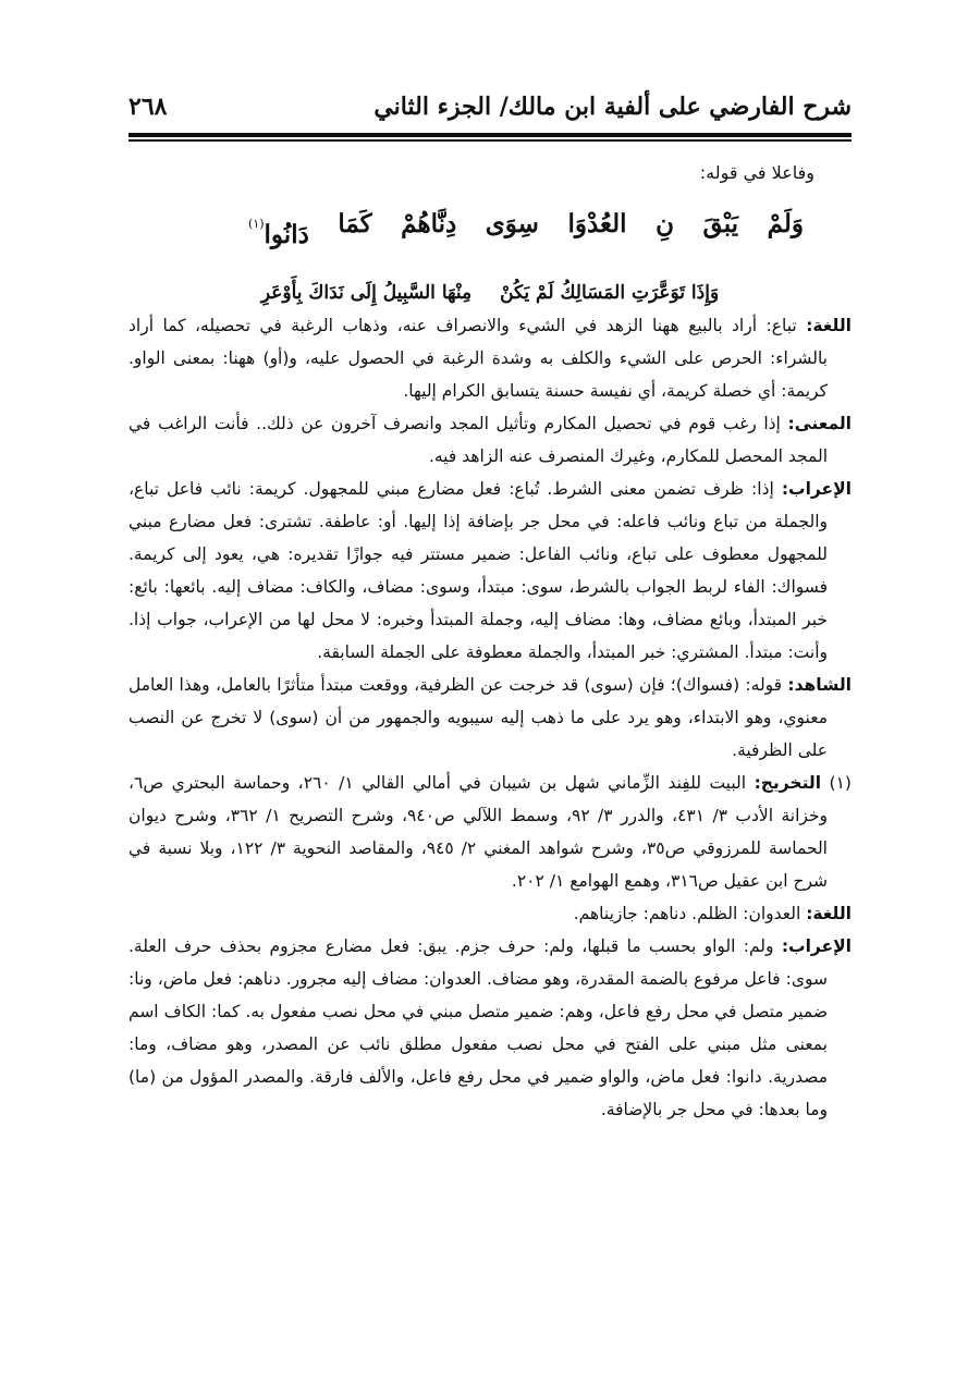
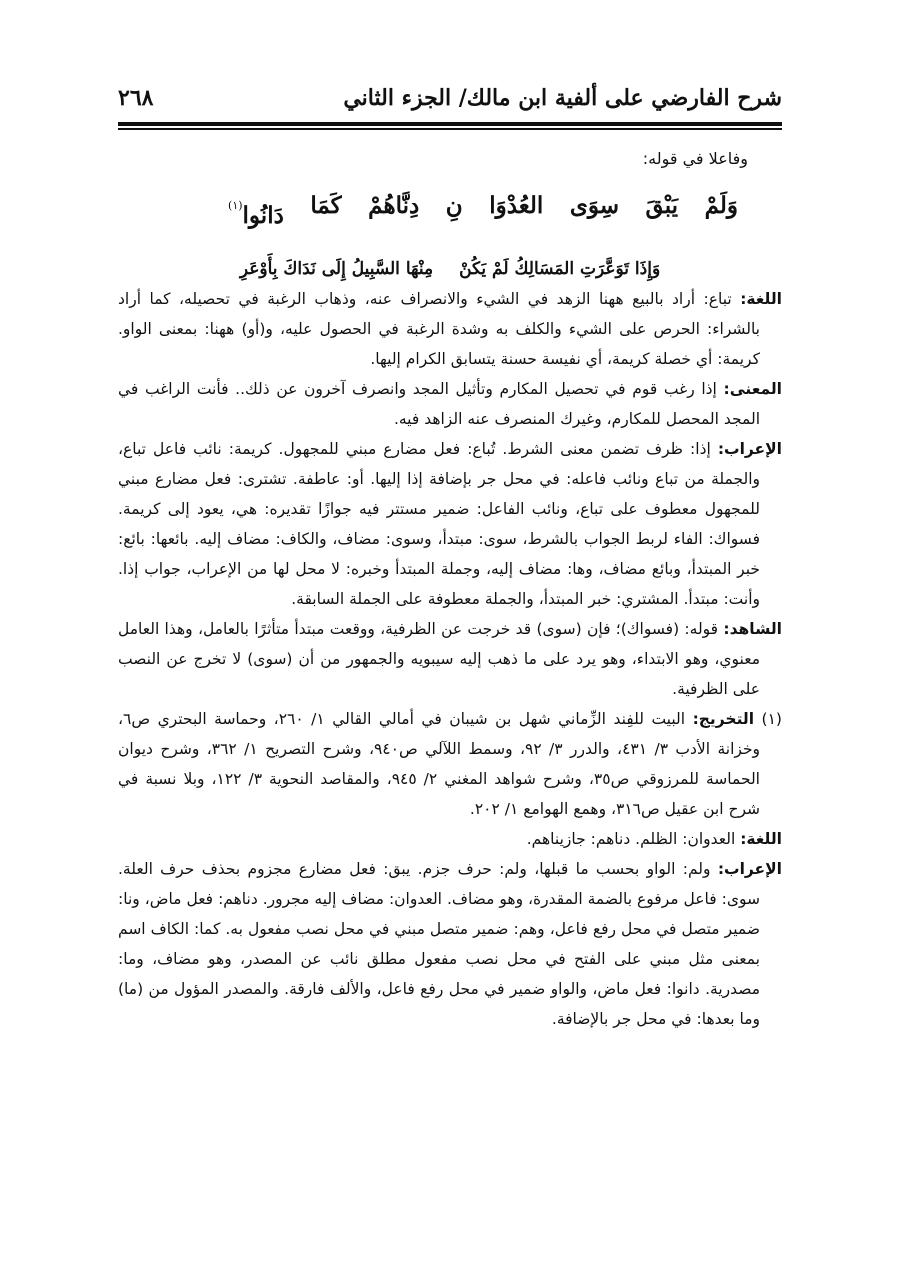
  شرح الفارضي على ألفية ابن مالك/ الجزء الثاني
  ٢٦٨
  وفاعلا في قوله:
  وَلَمْ
  يَبْقَ
- نِ
+ سِوَى
  العُدْوَا
- سِوَى
+ نِ
  دِنَّاهُمْ
  كَمَا
  دَانُوا(١)
  وَإِذَا تَوَعَّرَتِ المَسَالِكُ لَمْ يَكُنْ
  مِنْهَا السَّبِيلُ إِلَى نَدَاكَ بِأَوْعَرِ
  اللغة: تباع: أراد بالبيع ههنا الزهد في الشيء والانصراف عنه، وذهاب الرغبة في تحصيله، كما أراد بالشراء: الحرص على الشيء والكلف به وشدة الرغبة في الحصول عليه، و(أو) ههنا: بمعنى الواو. كريمة: أي خصلة كريمة، أي نفيسة حسنة يتسابق الكرام إليها.
  المعنى: إذا رغب قوم في تحصيل المكارم وتأثيل المجد وانصرف آخرون عن ذلك.. فأنت الراغب في المجد المحصل للمكارم، وغيرك المنصرف عنه الزاهد فيه.
  الإعراب: إذا: ظرف تضمن معنى الشرط. تُباع: فعل مضارع مبني للمجهول. كريمة: نائب فاعل تباع، والجملة من تباع ونائب فاعله: في محل جر بإضافة إذا إليها. أو: عاطفة. تشترى: فعل مضارع مبني للمجهول معطوف على تباع، ونائب الفاعل: ضمير مستتر فيه جوازًا تقديره: هي، يعود إلى كريمة. فسواك: الفاء لربط الجواب بالشرط، سوى: مبتدأ، وسوى: مضاف، والكاف: مضاف إليه. بائعها: بائع: خبر المبتدأ، وبائع مضاف، وها: مضاف إليه، وجملة المبتدأ وخبره: لا محل لها من الإعراب، جواب إذا. وأنت: مبتدأ. المشتري: خبر المبتدأ، والجملة معطوفة على الجملة السابقة.
  الشاهد: قوله: (فسواك)؛ فإن (سوى) قد خرجت عن الظرفية، ووقعت مبتدأ متأثرًا بالعامل، وهذا العامل معنوي، وهو الابتداء، وهو يرد على ما ذهب إليه سيبويه والجمهور من أن (سوى) لا تخرج عن النصب على الظرفية.
  (١) التخريج: البيت للفِند الزِّماني شهل بن شيبان في أمالي القالي ١/ ٢٦٠، وحماسة البحتري ص٦، وخزانة الأدب ٣/ ٤٣١، والدرر ٣/ ٩٢، وسمط اللآلي ص٩٤٠، وشرح التصريح ١/ ٣٦٢، وشرح ديوان الحماسة للمرزوقي ص٣٥، وشرح شواهد المغني ٢/ ٩٤٥، والمقاصد النحوية ٣/ ١٢٢، وبلا نسبة في شرح ابن عقيل ص٣١٦، وهمع الهوامع ١/ ٢٠٢.
  اللغة: العدوان: الظلم. دناهم: جازيناهم.
  الإعراب: ولم: الواو بحسب ما قبلها، ولم: حرف جزم. يبق: فعل مضارع مجزوم بحذف حرف العلة. سوى: فاعل مرفوع بالضمة المقدرة، وهو مضاف. العدوان: مضاف إليه مجرور. دناهم: فعل ماض، ونا: ضمير متصل في محل رفع فاعل، وهم: ضمير متصل مبني في محل نصب مفعول به. كما: الكاف اسم بمعنى مثل مبني على الفتح في محل نصب مفعول مطلق نائب عن المصدر، وهو مضاف، وما: مصدرية. دانوا: فعل ماض، والواو ضمير في محل رفع فاعل، والألف فارقة. والمصدر المؤول من (ما) وما بعدها: في محل جر بالإضافة.
